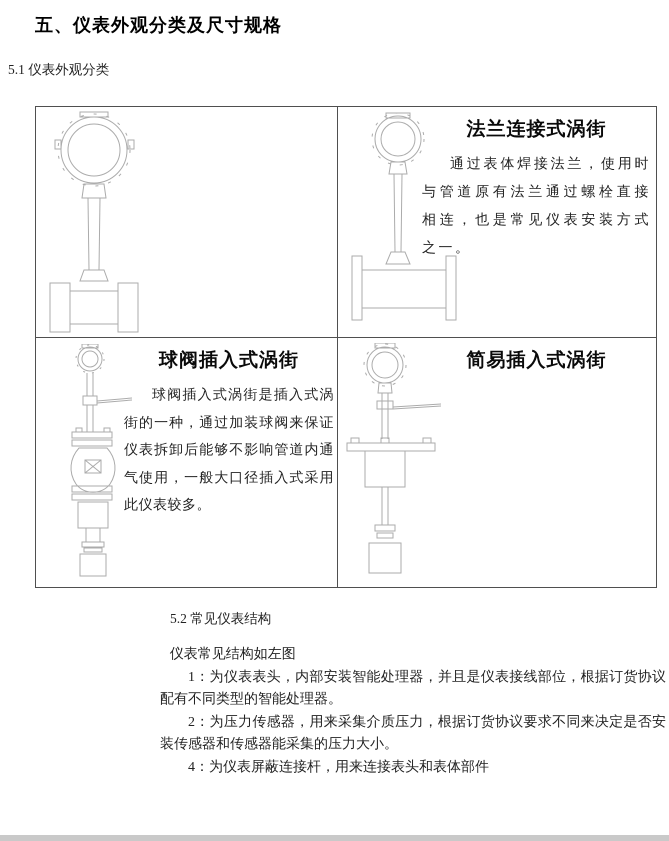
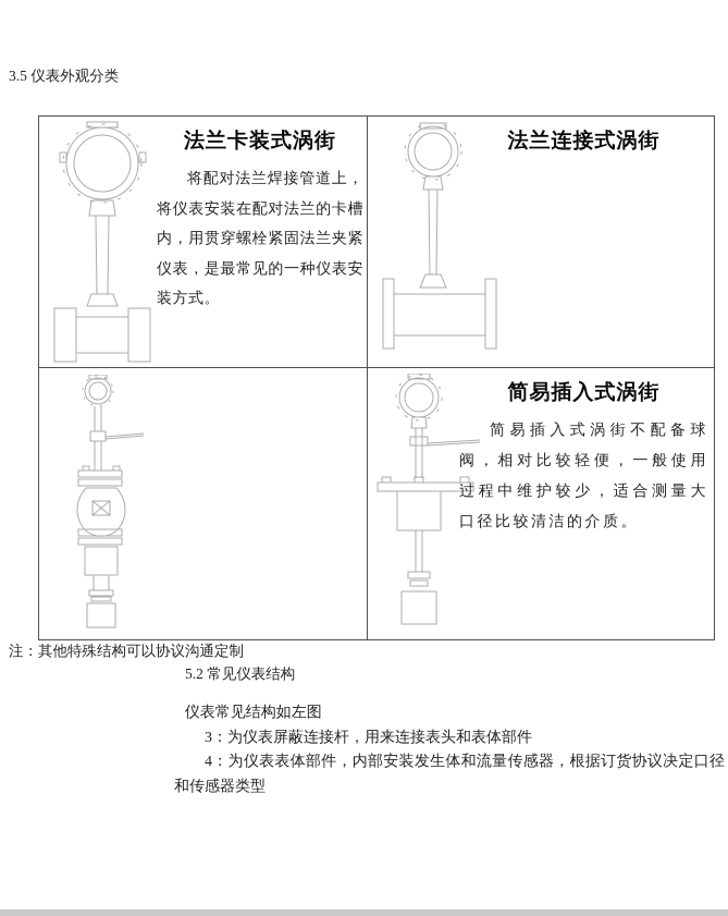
- 五、仪表外观分类及尺寸规格
- 5.1 仪表外观分类
+ 3.5 仪表外观分类
+ 法兰卡装式涡街
+ 将配对法兰焊接管道上，将仪表安装在配对法兰的卡槽内，用贯穿螺栓紧固法兰夹紧仪表，是最常见的一种仪表安装方式。
  法兰连接式涡街
- 通过表体焊接法兰，使用时与管道原有法兰通过螺栓直接相连，也是常见仪表安装方式之一。
- 球阀插入式涡街
- 球阀插入式涡街是插入式涡街的一种，通过加装球阀来保证仪表拆卸后能够不影响管道内通气使用，一般大口径插入式采用此仪表较多。
  简易插入式涡街
+ 简易插入式涡街不配备球阀，相对比较轻便，一般使用过程中维护较少，适合测量大口径比较清洁的介质。
+ 注：其他特殊结构可以协议沟通定制
  5.2 常见仪表结构
  仪表常见结构如左图
- 1：为仪表表头，内部安装智能处理器，并且是仪表接线部位，根据订货协议配有不同类型的智能处理器。
- 2：为压力传感器，用来采集介质压力，根据订货协议要求不同来决定是否安装传感器和传感器能采集的压力大小。
- 4：为仪表屏蔽连接杆，用来连接表头和表体部件
+ 3：为仪表屏蔽连接杆，用来连接表头和表体部件
+ 4：为仪表表体部件，内部安装发生体和流量传感器，根据订货协议决定口径和传感器类型
